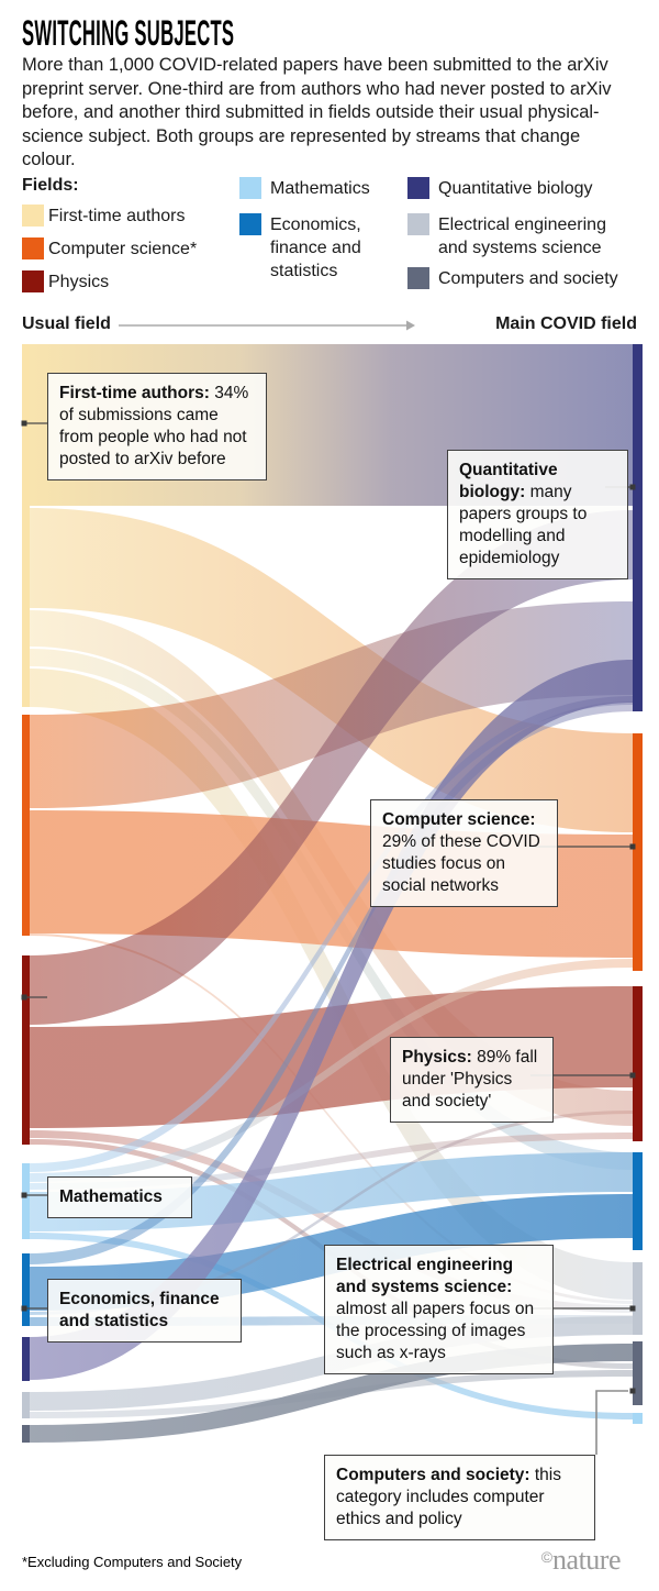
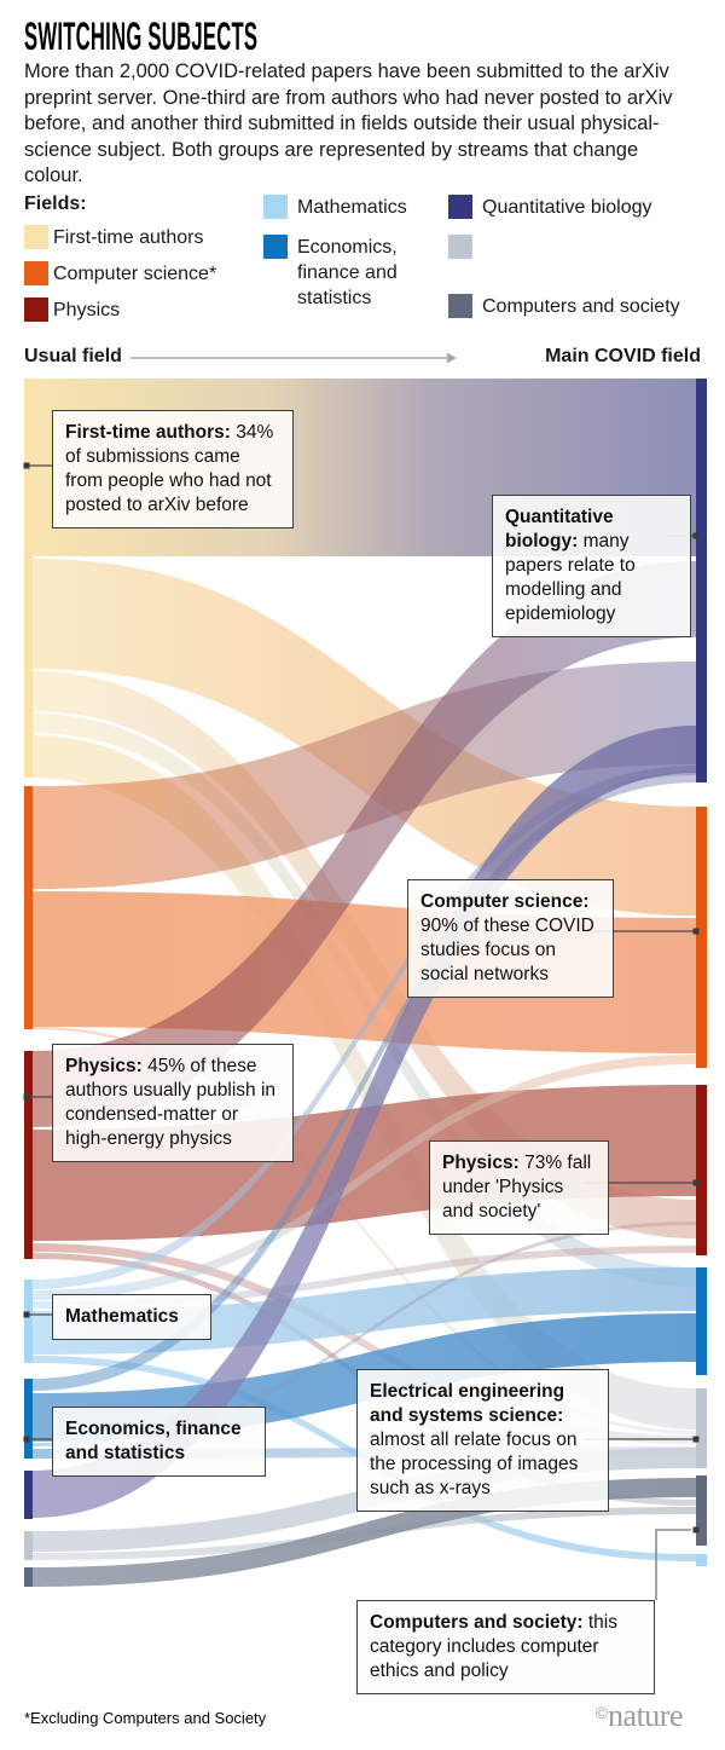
  SWITCHING SUBJECTS
- More than 1,000 COVID-related papers have been submitted to the arXiv preprint server. One-third are from authors who had never posted to arXiv before, and another third submitted in fields outside their usual physical-science subject. Both groups are represented by streams that change colour.
+ More than 2,000 COVID-related papers have been submitted to the arXiv preprint server. One-third are from authors who had never posted to arXiv before, and another third submitted in fields outside their usual physical-science subject. Both groups are represented by streams that change colour.
  Fields:
  First-time authors
  Computer science*
  Physics
  Mathematics
  Economics, finance and statistics
  Quantitative biology
- Electrical engineering and systems science
  Computers and society
  Usual field
  Main COVID field
  First-time authors: 34% of submissions came from people who had not posted to arXiv before
- Quantitative biology: many papers groups to modelling and epidemiology
+ Quantitative biology: many papers relate to modelling and epidemiology
- Computer science: 29% of these COVID studies focus on social networks
+ Computer science: 90% of these COVID studies focus on social networks
+ Physics: 45% of these authors usually publish in condensed-matter or high-energy physics
- Physics: 89% fall under 'Physics and society'
+ Physics: 73% fall under 'Physics and society'
  Mathematics
  Economics, finance and statistics
- Electrical engineering and systems science: almost all papers focus on the processing of images such as x-rays
+ Electrical engineering and systems science: almost all relate focus on the processing of images such as x-rays
  Computers and society: this category includes computer ethics and policy
  *Excluding Computers and Society
  ©nature
